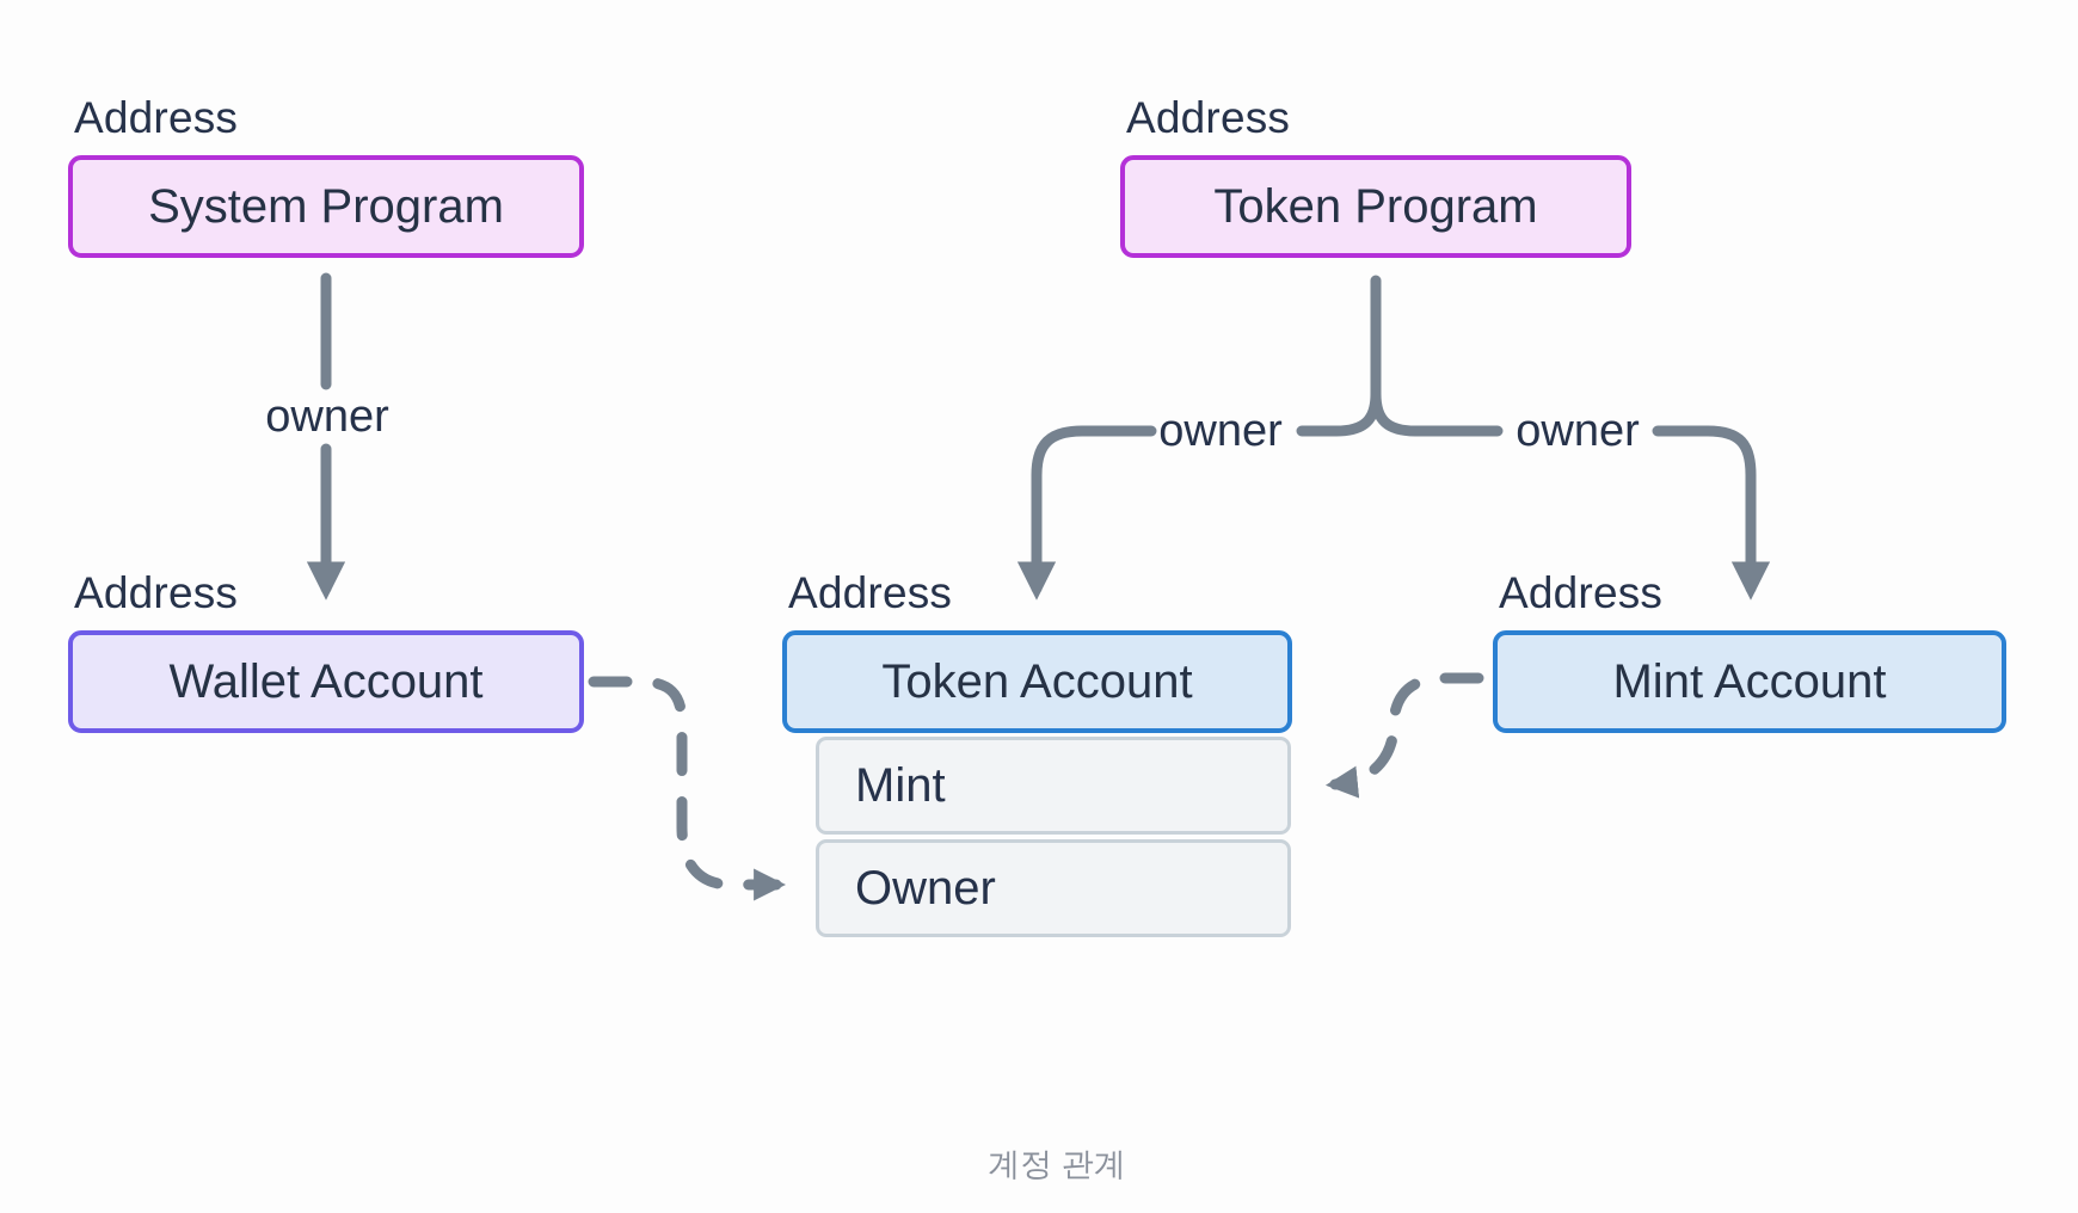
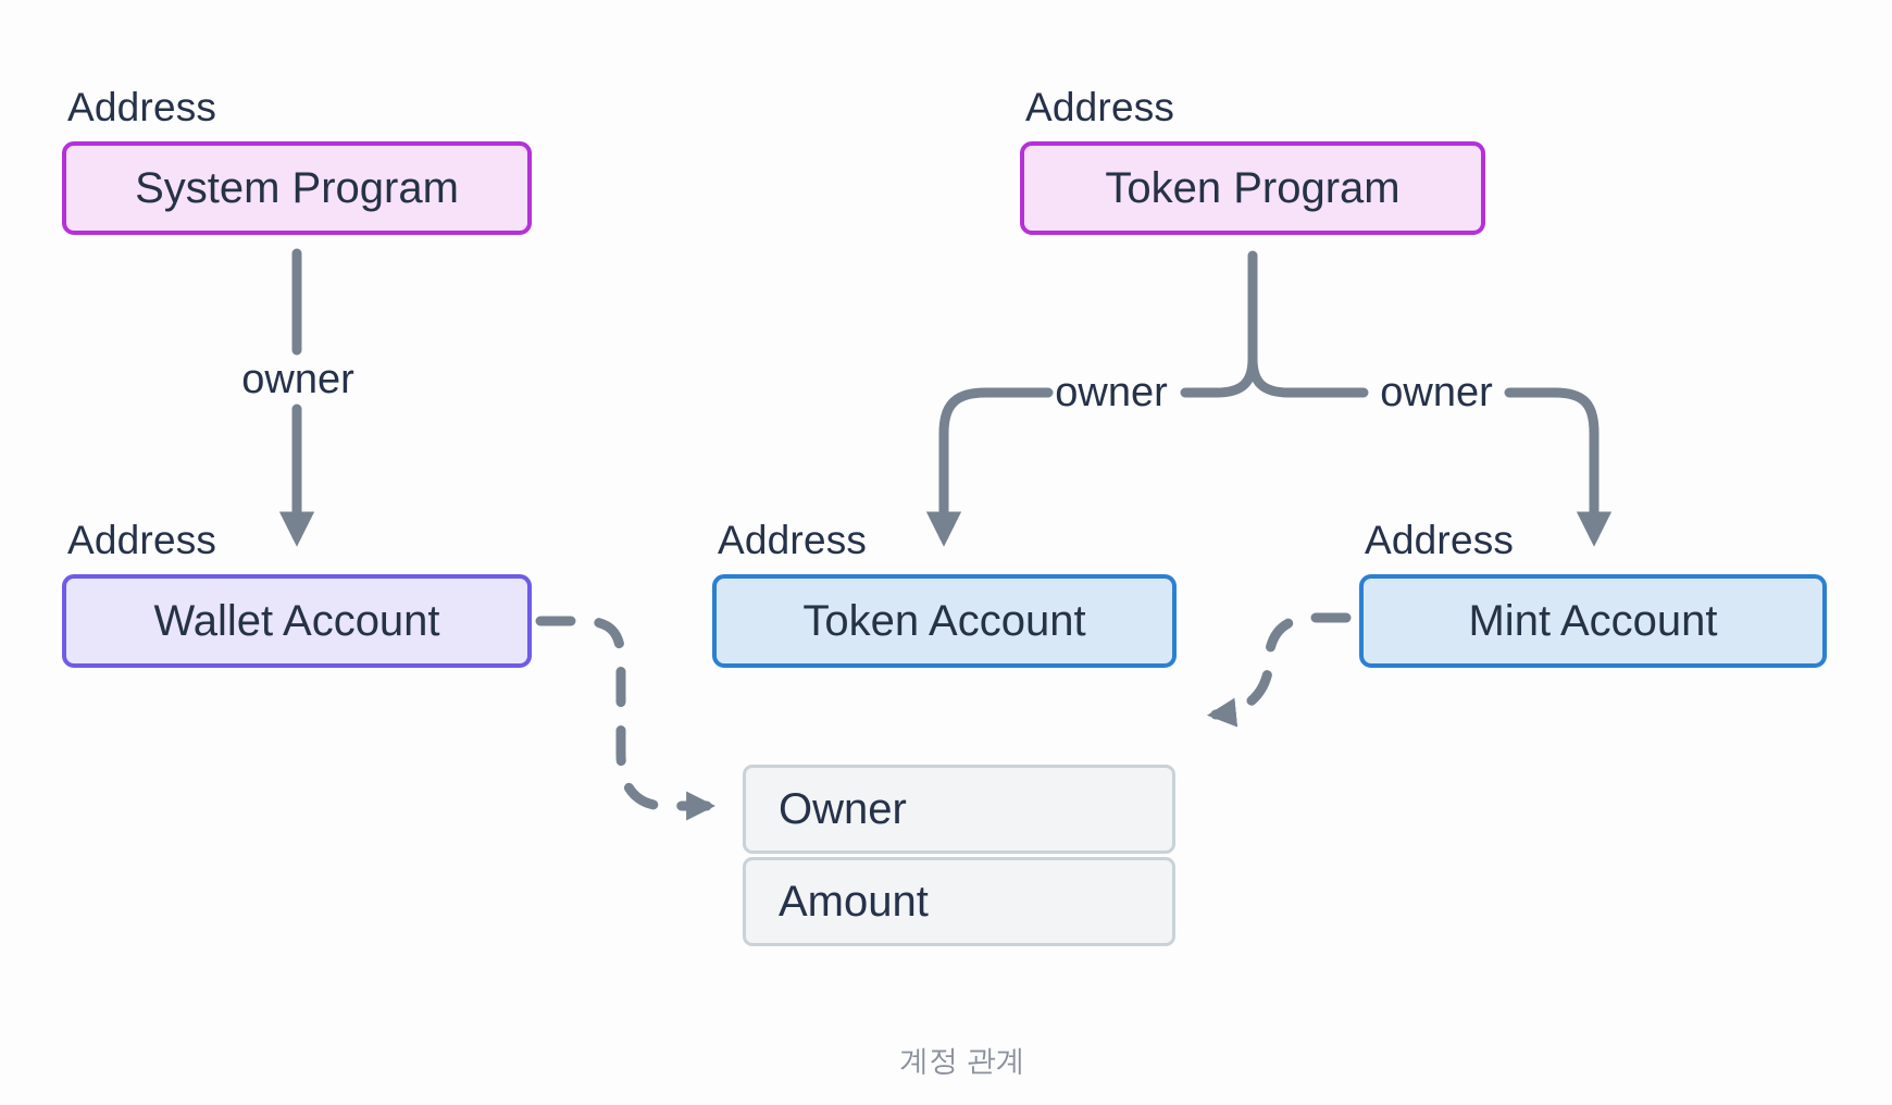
  Address
  Address
  Address
  Address
  Address
  System Program
  Token Program
  Wallet Account
  Token Account
  Mint Account
- Mint
  Owner
+ Amount
  owner
  owner
  owner
  계정 관계
